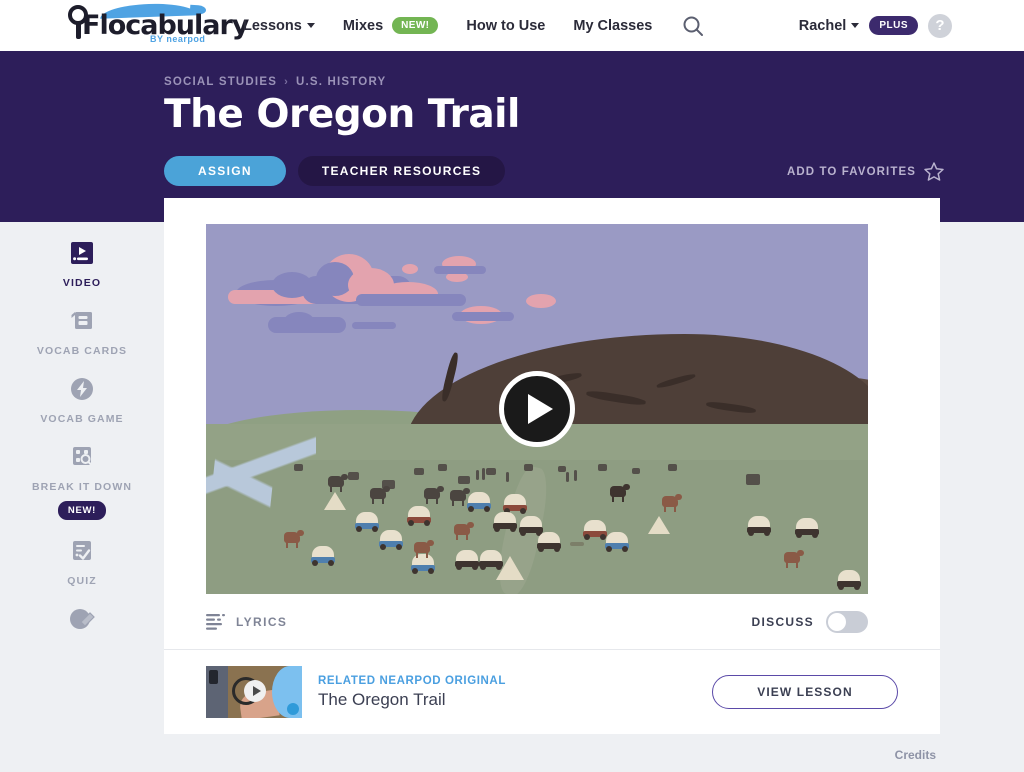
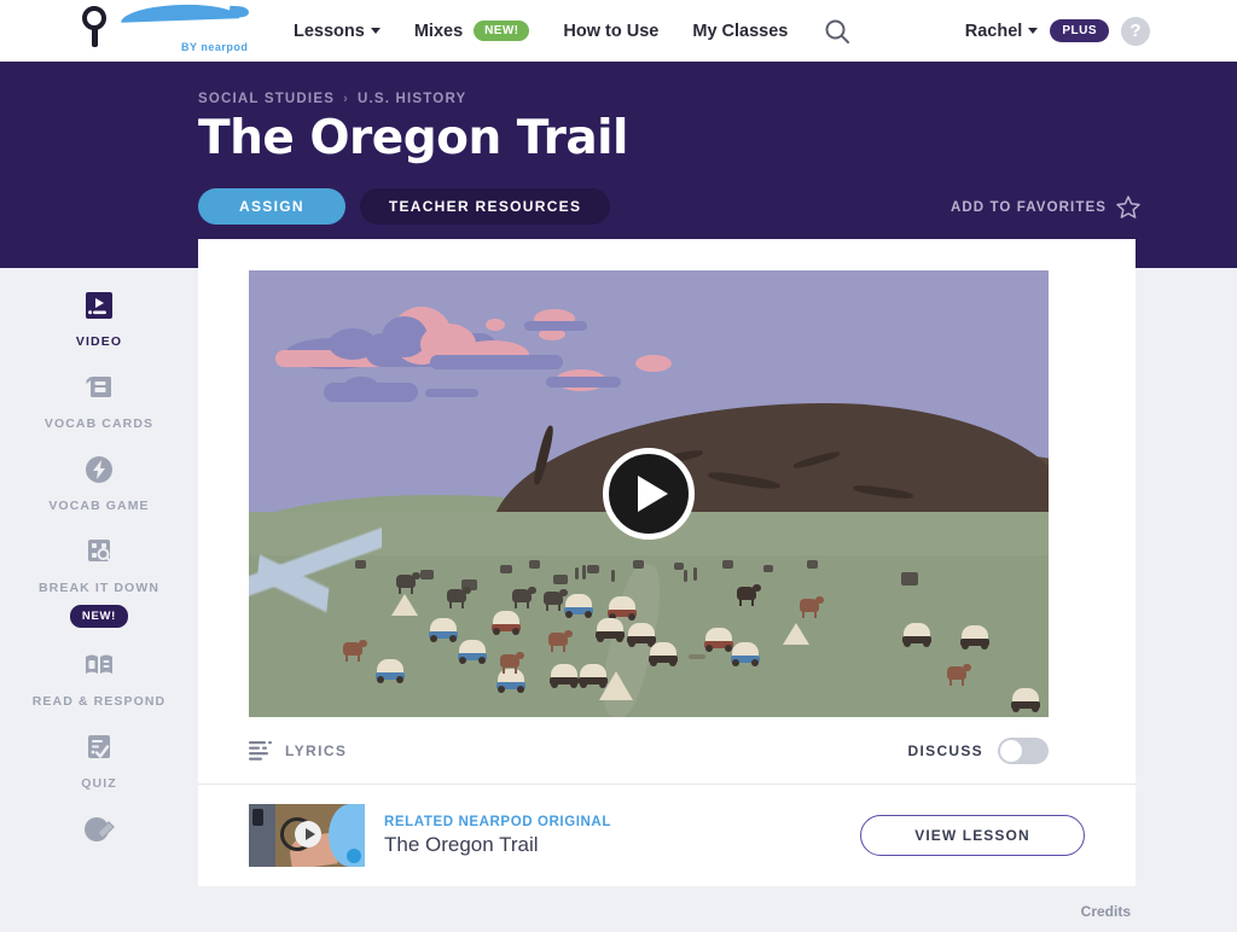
- Flocabulary
  BY nearpod
  Lessons
  Mixes
  NEW!
  How to Use
  My Classes
  Rachel
  PLUS
  ?
  SOCIAL STUDIES
  ›
  U.S. HISTORY
  The Oregon Trail
  ASSIGN
  TEACHER RESOURCES
  ADD TO FAVORITES
  VIDEO
  VOCAB CARDS
  VOCAB GAME
  BREAK IT DOWN
  NEW!
+ READ & RESPOND
  QUIZ
  LYRICS
  DISCUSS
  RELATED NEARPOD ORIGINAL
  The Oregon Trail
  VIEW LESSON
  Credits
